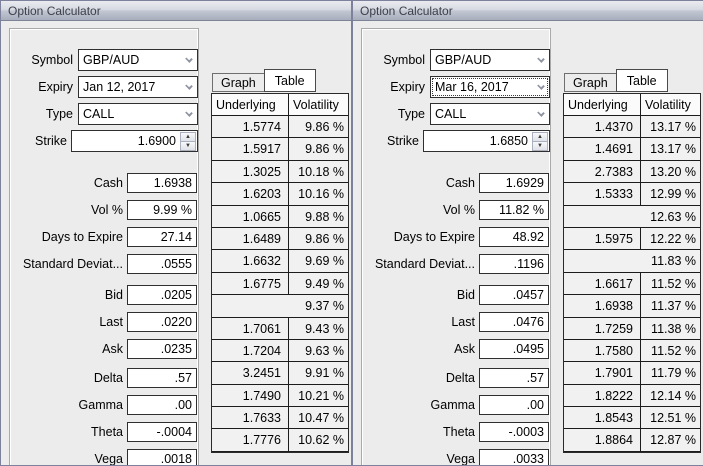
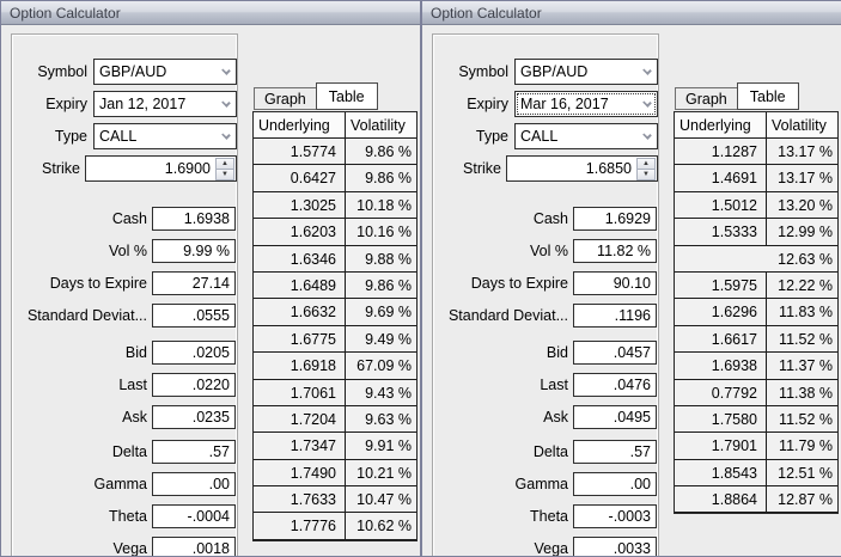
  Option Calculator
  Symbol
  GBP/AUD
  Expiry
  Jan 12, 2017
  Type
  CALL
  Strike
  1.6900
  Cash
  1.6938
  Vol %
  9.99 %
  Days to Expire
  27.14
  Standard Deviat...
  .0555
  Bid
  .0205
  Last
  .0220
  Ask
  .0235
  Delta
  .57
  Gamma
  .00
  Theta
  -.0004
  Vega
  .0018
  Graph
  Table
  Underlying
  Volatility
  1.5774
  9.86 %
- 1.5917
+ 0.6427
  9.86 %
  1.3025
  10.18 %
  1.6203
  10.16 %
- 1.0665
+ 1.6346
  9.88 %
  1.6489
  9.86 %
  1.6632
  9.69 %
  1.6775
  9.49 %
+ 1.6918
- 9.37 %
+ 67.09 %
  1.7061
  9.43 %
  1.7204
  9.63 %
- 3.2451
+ 1.7347
  9.91 %
  1.7490
  10.21 %
  1.7633
  10.47 %
  1.7776
  10.62 %
  Option Calculator
  Symbol
  GBP/AUD
  Expiry
  Mar 16, 2017
  Type
  CALL
  Strike
  1.6850
  Cash
  1.6929
  Vol %
  11.82 %
  Days to Expire
- 48.92
+ 90.10
  Standard Deviat...
  .1196
  Bid
  .0457
  Last
  .0476
  Ask
  .0495
  Delta
  .57
  Gamma
  .00
  Theta
  -.0003
  Vega
  .0033
  Graph
  Table
  Underlying
  Volatility
- 1.4370
+ 1.1287
  13.17 %
  1.4691
  13.17 %
- 2.7383
+ 1.5012
  13.20 %
  1.5333
  12.99 %
  12.63 %
  1.5975
  12.22 %
+ 1.6296
  11.83 %
  1.6617
  11.52 %
  1.6938
  11.37 %
- 1.7259
+ 0.7792
  11.38 %
  1.7580
  11.52 %
  1.7901
  11.79 %
- 1.8222
- 12.14 %
  1.8543
  12.51 %
  1.8864
  12.87 %
